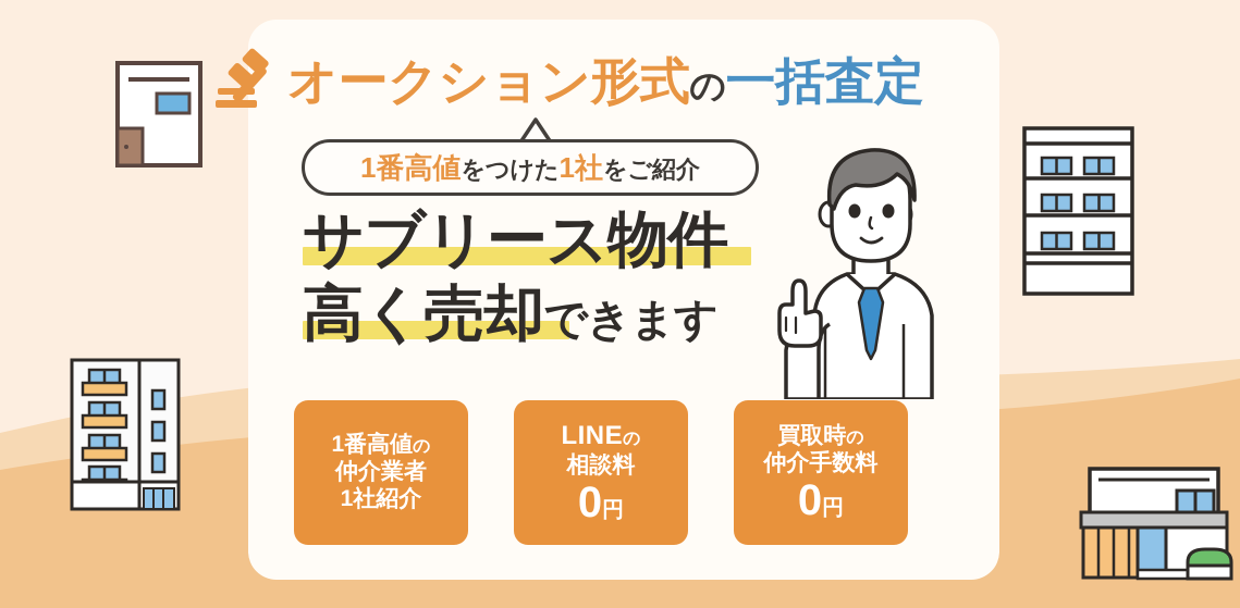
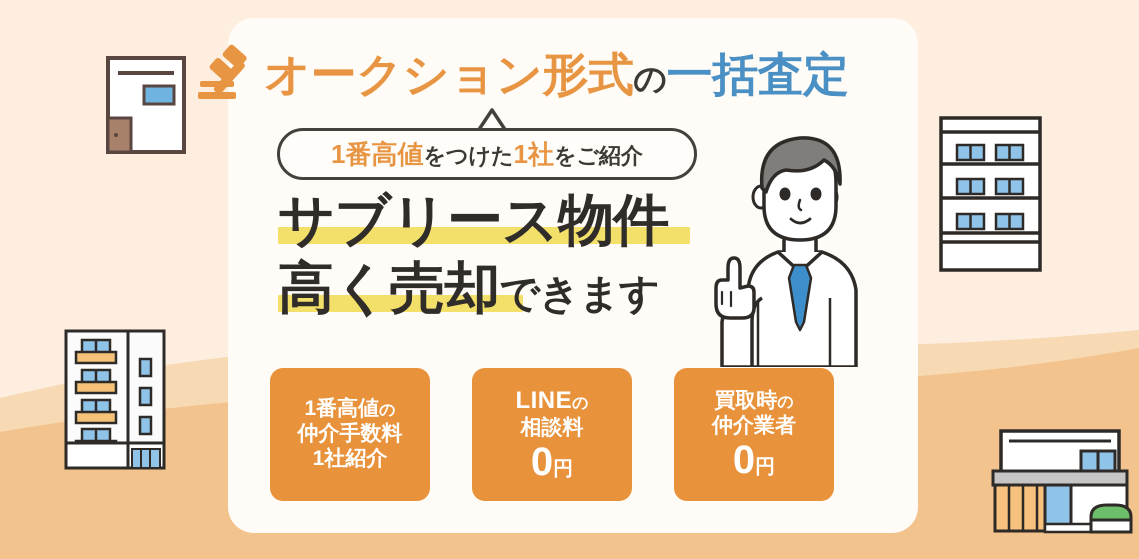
  オークション形式の一括査定
  1番高値をつけた1社をご紹介
  サブリース物件
  高く売却できます
  1番高値の
- 仲介業者
+ 仲介手数料
  1社紹介
  LINEの
  相談料
  0円
  買取時の
- 仲介手数料
+ 仲介業者
  0円
